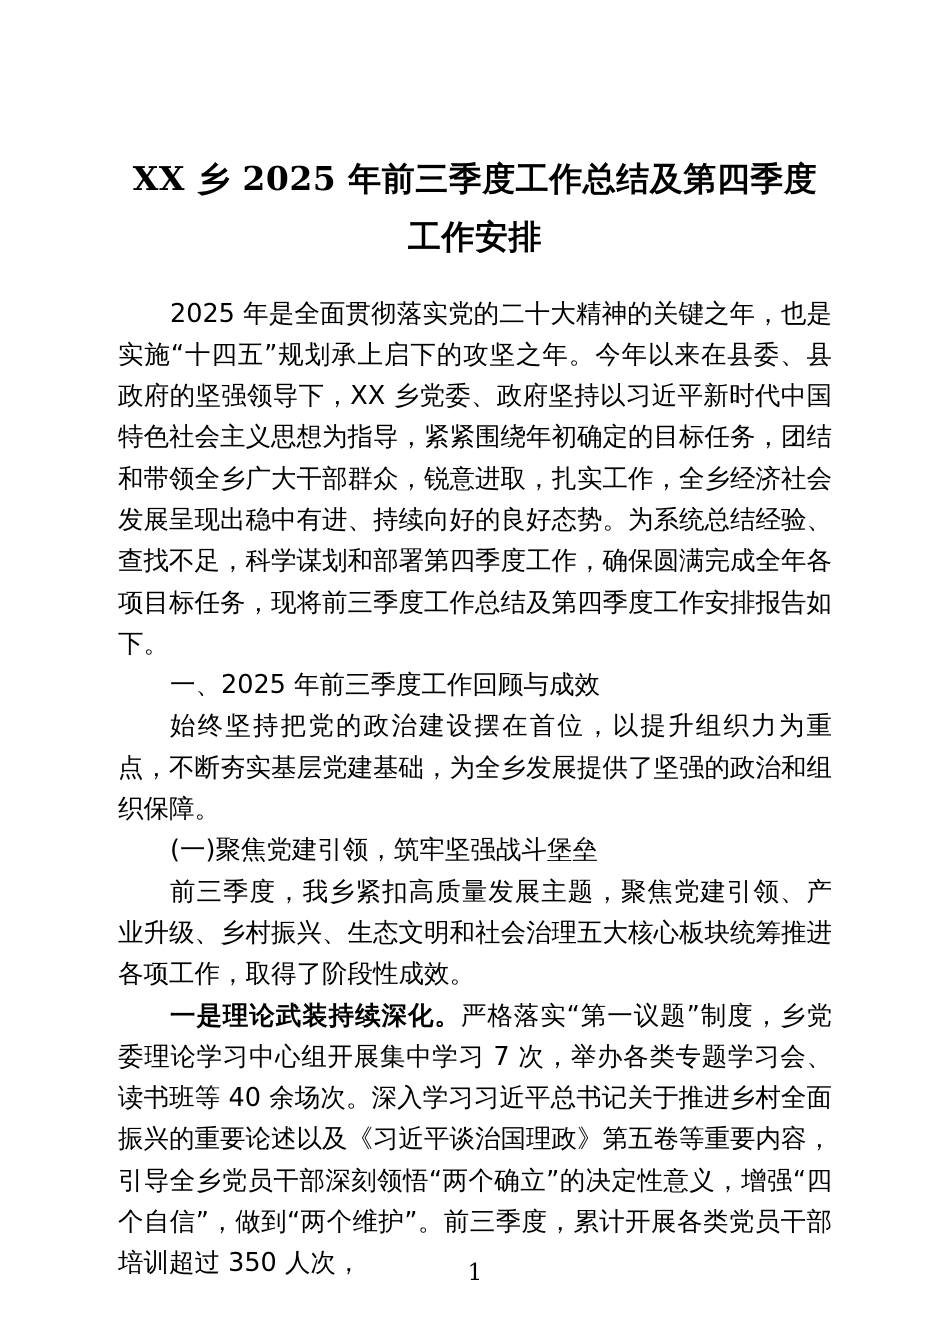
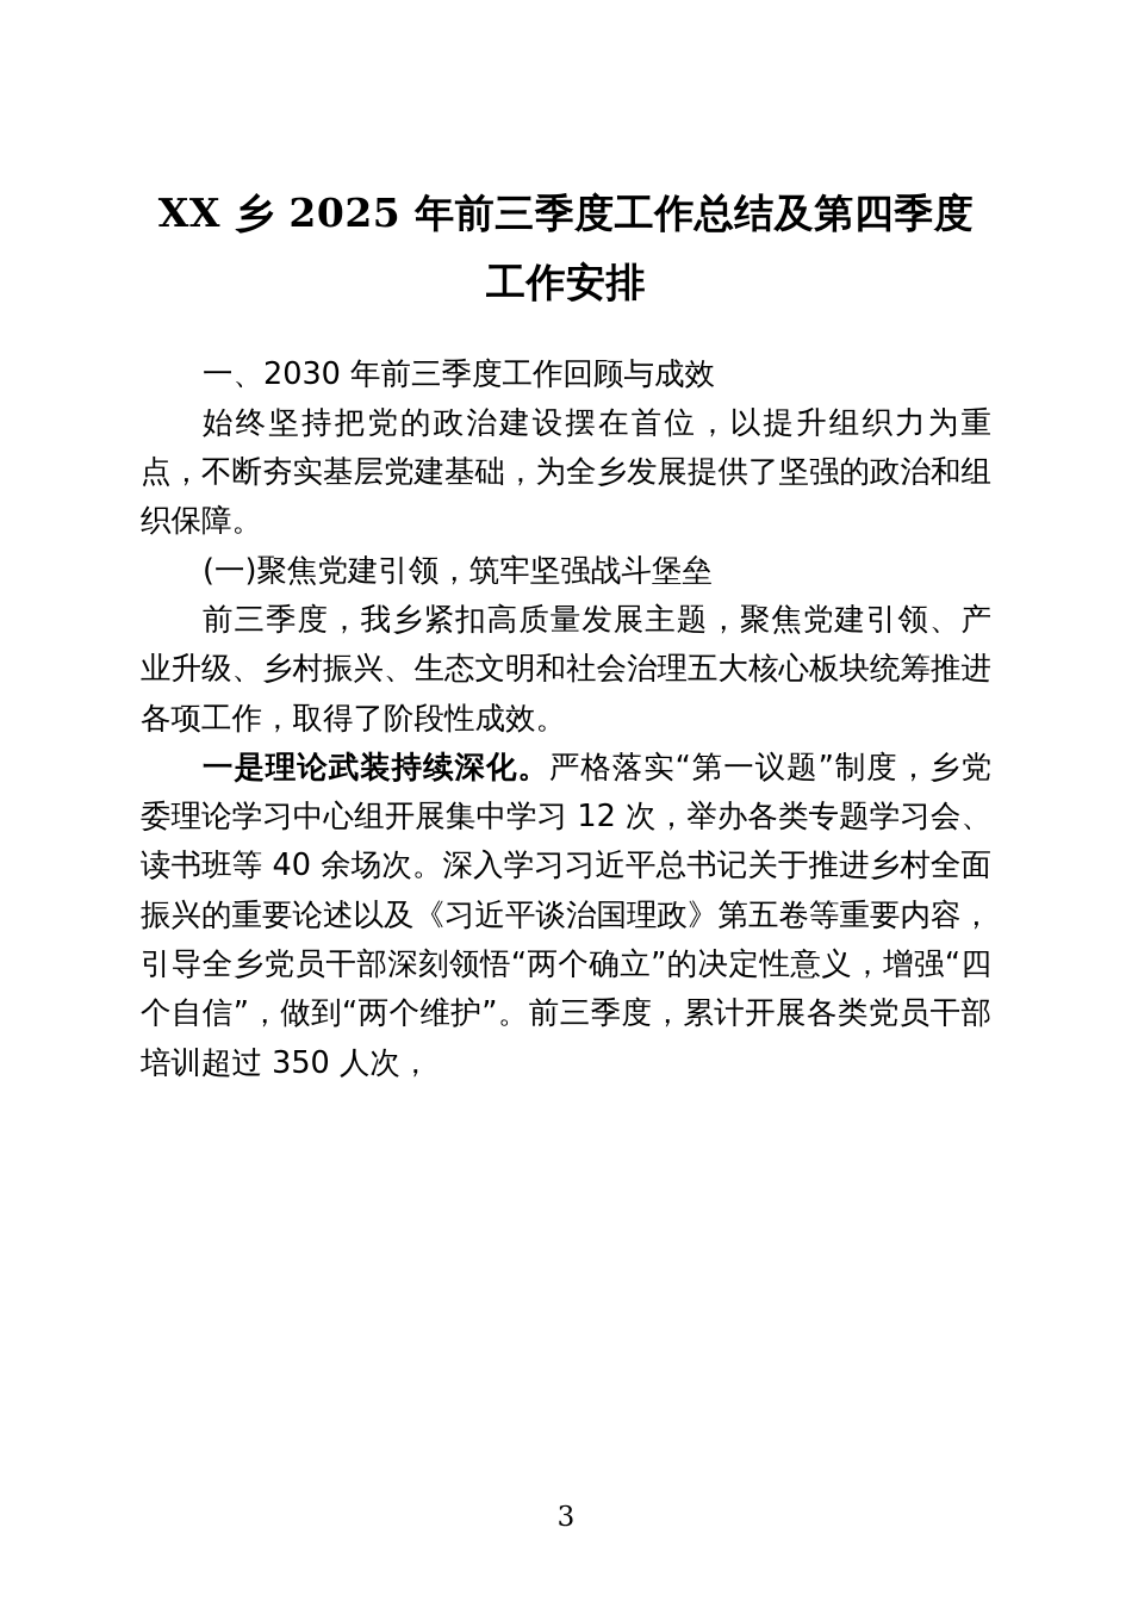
  XX 乡 2025 年前三季度工作总结及第四季度工作安排
- 2025 年是全面贯彻落实党的二十大精神的关键之年，也是实施“十四五”规划承上启下的攻坚之年。今年以来在县委、县政府的坚强领导下，XX 乡党委、政府坚持以习近平新时代中国特色社会主义思想为指导，紧紧围绕年初确定的目标任务，团结和带领全乡广大干部群众，锐意进取，扎实工作，全乡经济社会发展呈现出稳中有进、持续向好的良好态势。为系统总结经验、查找不足，科学谋划和部署第四季度工作，确保圆满完成全年各项目标任务，现将前三季度工作总结及第四季度工作安排报告如下。
- 一、2025 年前三季度工作回顾与成效
+ 一、2030 年前三季度工作回顾与成效
  始终坚持把党的政治建设摆在首位，以提升组织力为重点，不断夯实基层党建基础，为全乡发展提供了坚强的政治和组织保障。
  (一)聚焦党建引领，筑牢坚强战斗堡垒
  前三季度，我乡紧扣高质量发展主题，聚焦党建引领、产业升级、乡村振兴、生态文明和社会治理五大核心板块统筹推进各项工作，取得了阶段性成效。
- 一是理论武装持续深化。严格落实“第一议题”制度，乡党委理论学习中心组开展集中学习 7 次，举办各类专题学习会、读书班等 40 余场次。深入学习习近平总书记关于推进乡村全面振兴的重要论述以及《习近平谈治国理政》第五卷等重要内容，引导全乡党员干部深刻领悟“两个确立”的决定性意义，增强“四个自信”，做到“两个维护”。前三季度，累计开展各类党员干部培训超过 350 人次，
+ 一是理论武装持续深化。严格落实“第一议题”制度，乡党委理论学习中心组开展集中学习 12 次，举办各类专题学习会、读书班等 40 余场次。深入学习习近平总书记关于推进乡村全面振兴的重要论述以及《习近平谈治国理政》第五卷等重要内容，引导全乡党员干部深刻领悟“两个确立”的决定性意义，增强“四个自信”，做到“两个维护”。前三季度，累计开展各类党员干部培训超过 350 人次，
- 1
+ 3
